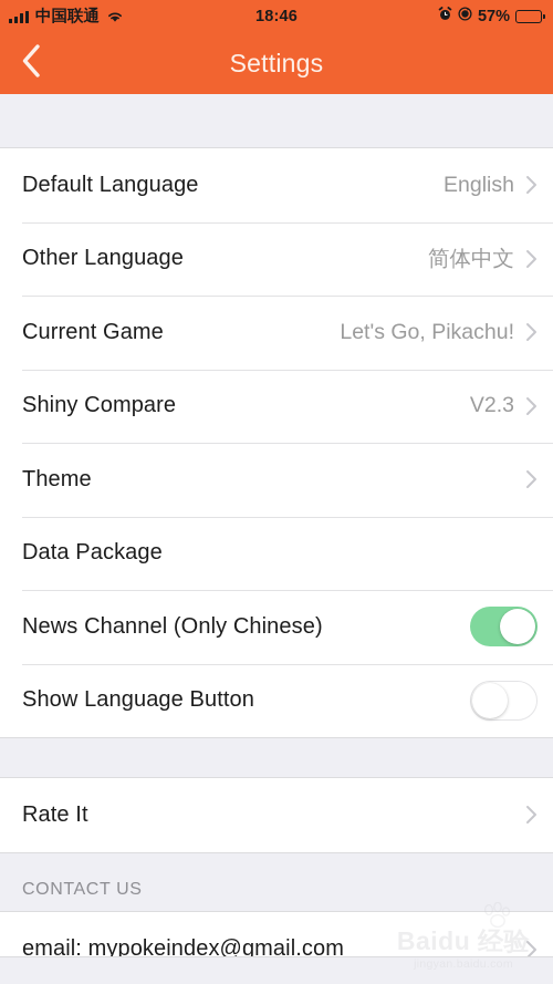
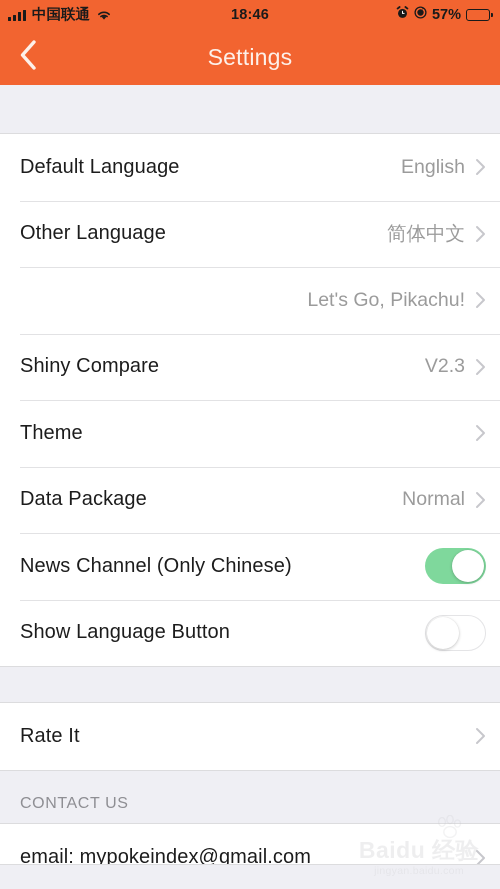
  中国联通
  18:46
  57%
  Settings
  Default Language
  English
  Other Language
  简体中文
- Current Game
  Let's Go, Pikachu!
  Shiny Compare
  V2.3
  Theme
  Data Package
+ Normal
  News Channel (Only Chinese)
  Show Language Button
  Rate It
  CONTACT US
  email: mypokeindex@gmail.com
  Baidu 经验
